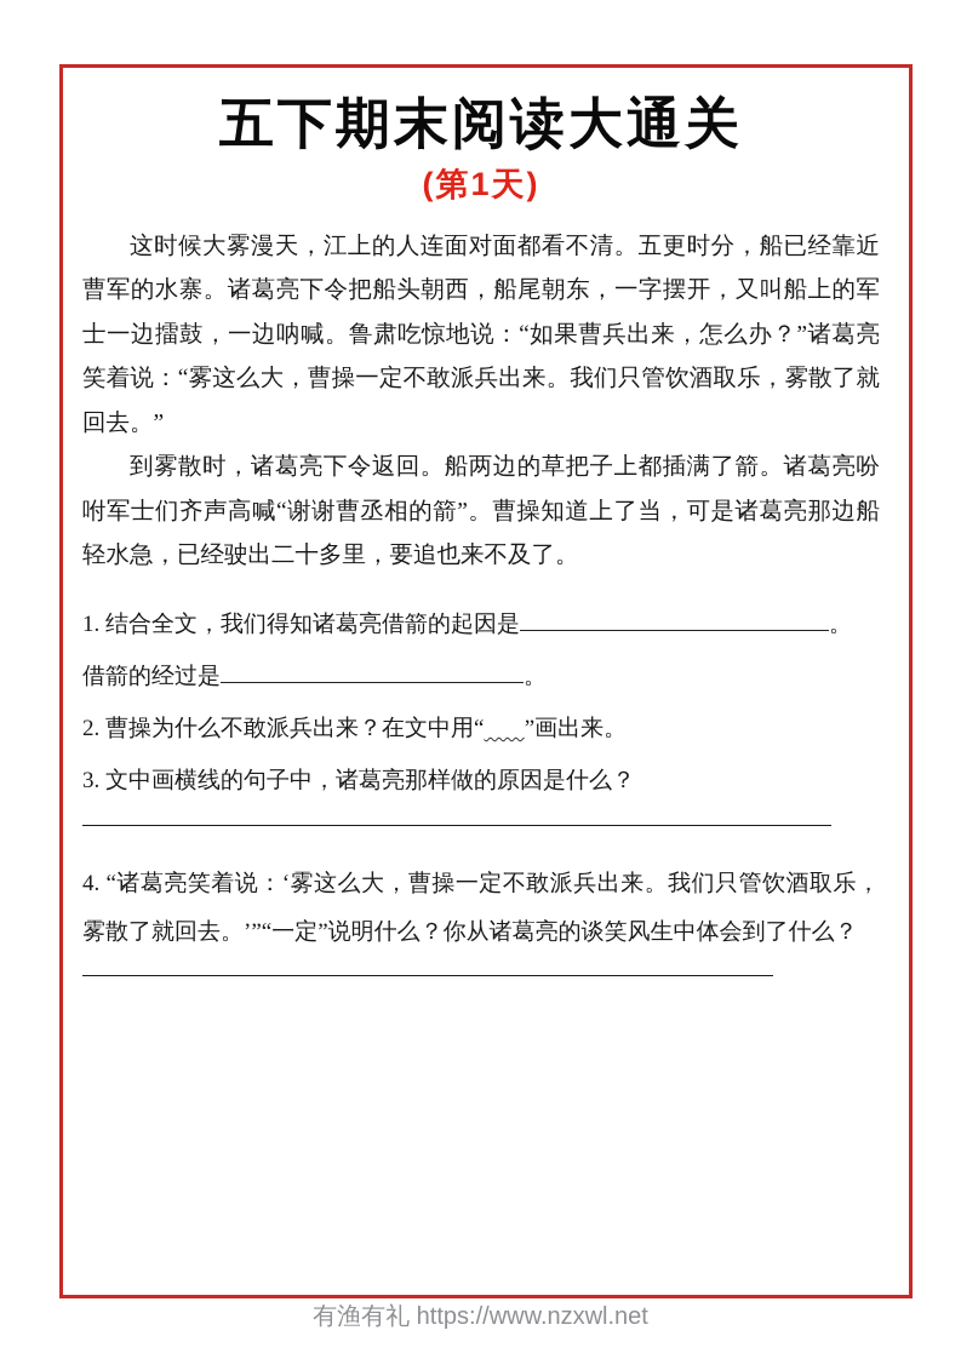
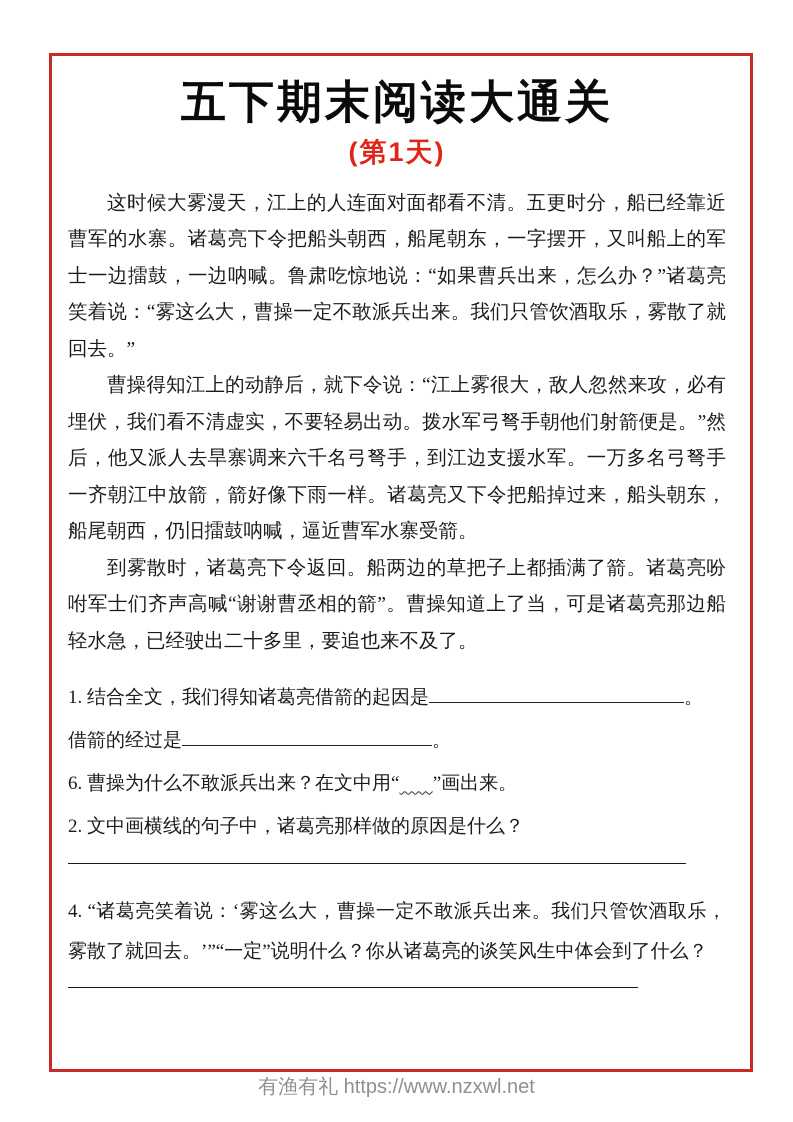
  五下期末阅读大通关
  (第1天)
  这时候大雾漫天，江上的人连面对面都看不清。五更时分，船已经靠近曹军的水寨。诸葛亮下令把船头朝西，船尾朝东，一字摆开，又叫船上的军士一边擂鼓，一边呐喊。鲁肃吃惊地说：“如果曹兵出来，怎么办？”诸葛亮笑着说：“雾这么大，曹操一定不敢派兵出来。我们只管饮酒取乐，雾散了就回去。”
+ 曹操得知江上的动静后，就下令说：“江上雾很大，敌人忽然来攻，必有埋伏，我们看不清虚实，不要轻易出动。拨水军弓弩手朝他们射箭便是。”然后，他又派人去旱寨调来六千名弓弩手，到江边支援水军。一万多名弓弩手一齐朝江中放箭，箭好像下雨一样。诸葛亮又下令把船掉过来，船头朝东，船尾朝西，仍旧擂鼓呐喊，逼近曹军水寨受箭。
  到雾散时，诸葛亮下令返回。船两边的草把子上都插满了箭。诸葛亮吩咐军士们齐声高喊“谢谢曹丞相的箭”。曹操知道上了当，可是诸葛亮那边船轻水急，已经驶出二十多里，要追也来不及了。
  1. 结合全文，我们得知诸葛亮借箭的起因是 。
  借箭的经过是 。
- 2. 曹操为什么不敢派兵出来？在文中用“ ”画出来。
+ 6. 曹操为什么不敢派兵出来？在文中用“ ”画出来。
- 3. 文中画横线的句子中，诸葛亮那样做的原因是什么？
+ 2. 文中画横线的句子中，诸葛亮那样做的原因是什么？
  4. “诸葛亮笑着说：‘雾这么大，曹操一定不敢派兵出来。我们只管饮酒取乐，雾散了就回去。’”“一定”说明什么？你从诸葛亮的谈笑风生中体会到了什么？
  有渔有礼 https://www.nzxwl.net
